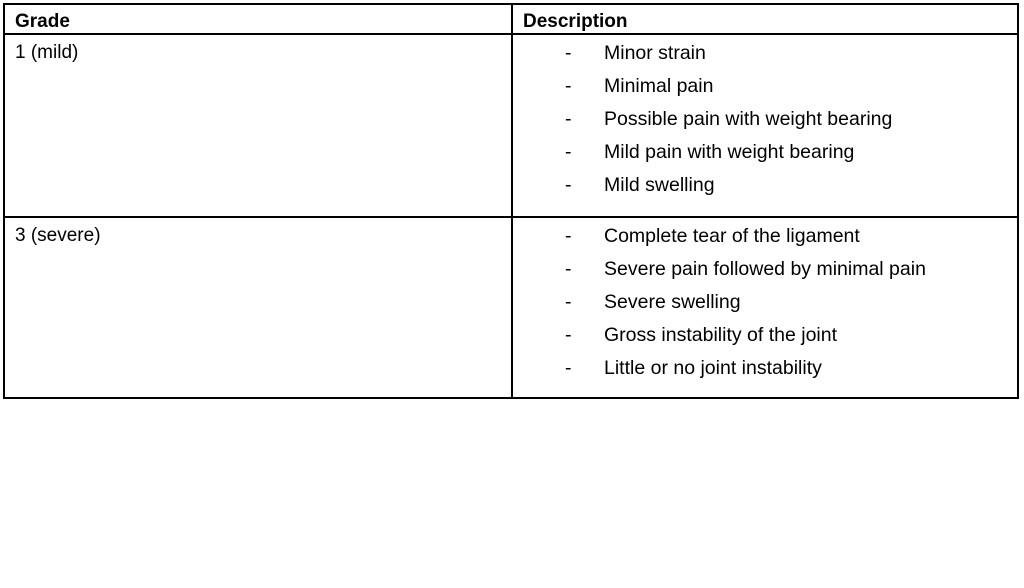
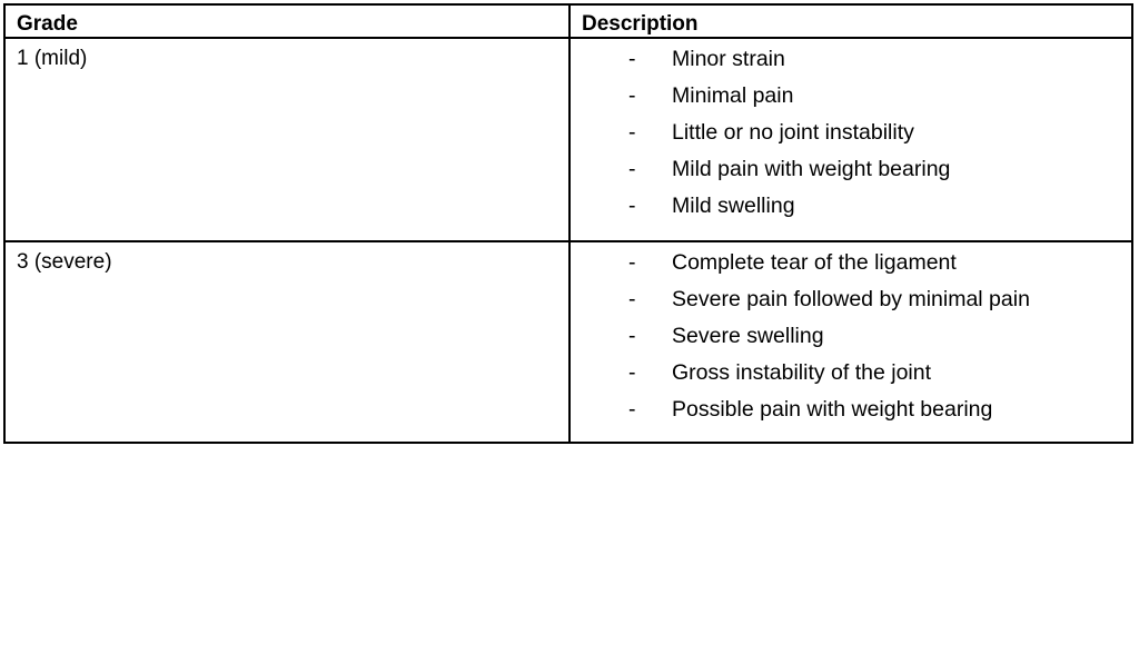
  Grade	Description
- 1 (mild)	- Minor strain - Minimal pain - Possible pain with weight bearing - Mild pain with weight bearing - Mild swelling
+ 1 (mild)	- Minor strain - Minimal pain - Little or no joint instability - Mild pain with weight bearing - Mild swelling
- 3 (severe)	- Complete tear of the ligament - Severe pain followed by minimal pain - Severe swelling - Gross instability of the joint - Little or no joint instability
+ 3 (severe)	- Complete tear of the ligament - Severe pain followed by minimal pain - Severe swelling - Gross instability of the joint - Possible pain with weight bearing
